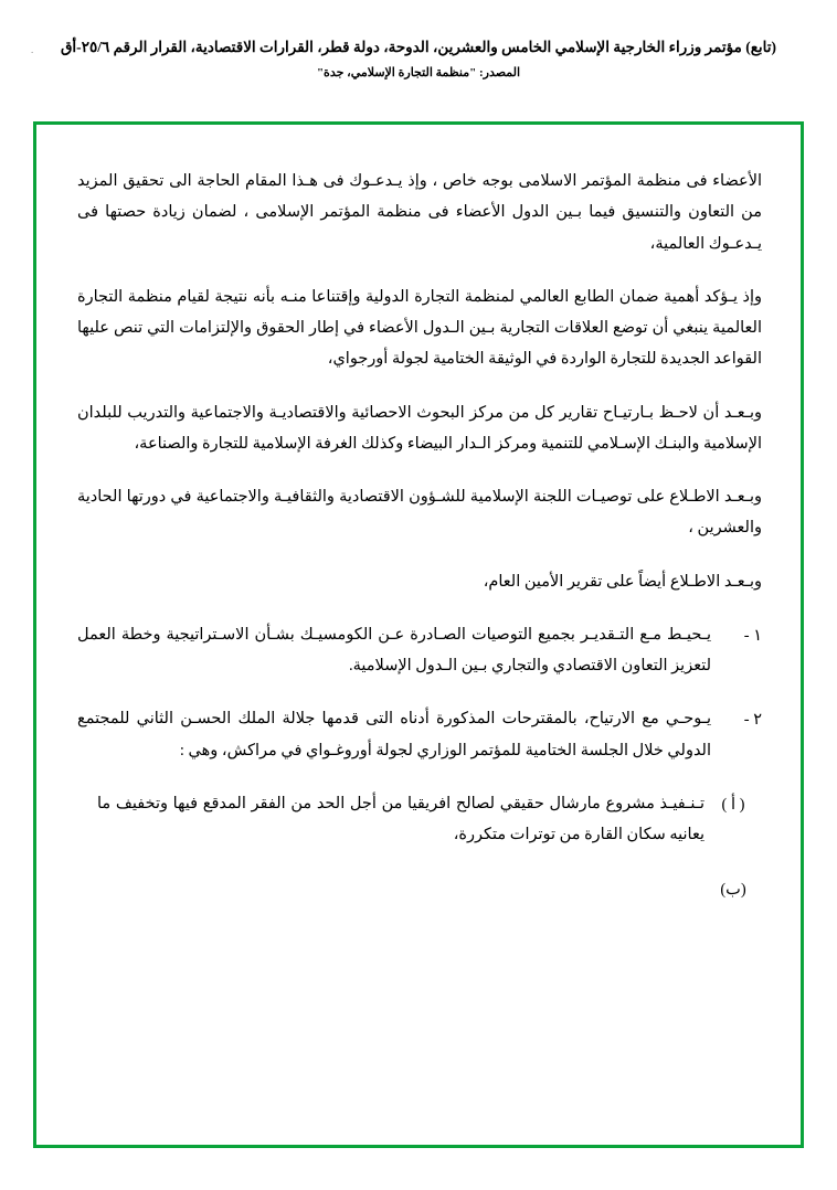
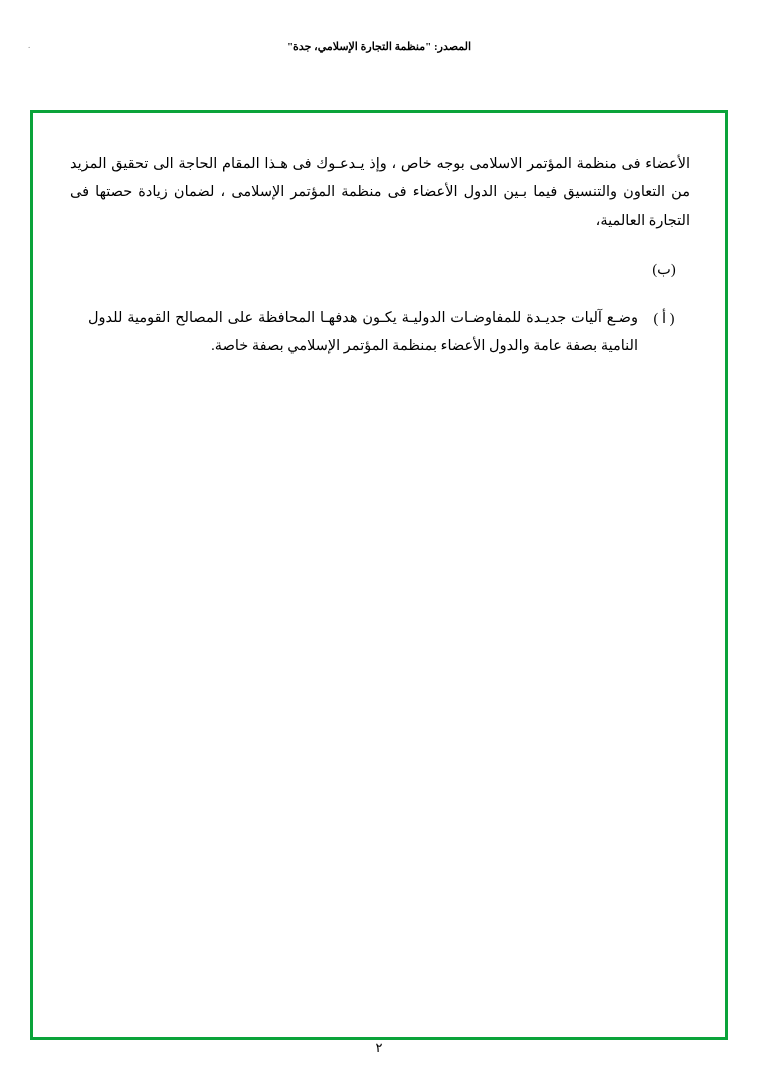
  .
- (تابع) مؤتمر وزراء الخارجية الإسلامي الخامس والعشرين، الدوحة، دولة قطر، القرارات الاقتصادية، القرار الرقم ٢٥/٦-أق
  المصدر: "منظمة التجارة الإسلامي، جدة"
- الأعضاء فى منظمة المؤتمر الاسلامى بوجه خاص ، وإذ يـدعـوك فى هـذا المقام الحاجة الى تحقيق المزيد من التعاون والتنسيق فيما بـين الدول الأعضاء فى منظمة المؤتمر الإسلامى ، لضمان زيادة حصتها فى يـدعـوك العالمية،
+ الأعضاء فى منظمة المؤتمر الاسلامى بوجه خاص ، وإذ يـدعـوك فى هـذا المقام الحاجة الى تحقيق المزيد من التعاون والتنسيق فيما بـين الدول الأعضاء فى منظمة المؤتمر الإسلامى ، لضمان زيادة حصتها فى التجارة العالمية،
- وإذ يـؤكد أهمية ضمان الطابع العالمي لمنظمة التجارة الدولية وإقتناعا منـه بأنه نتيجة لقيام منظمة التجارة العالمية ينبغي أن توضع العلاقات التجارية بـين الـدول الأعضاء في إطار الحقوق والإلتزامات التي تنص عليها القواعد الجديدة للتجارة الواردة في الوثيقة الختامية لجولة أورجواي،
- وبـعـد أن لاحـظ بـارتيـاح تقارير كل من مركز البحوث الاحصائية والاقتصاديـة والاجتماعية والتدريب للبلدان الإسلامية والبنـك الإسـلامي للتنمية ومركز الـدار البيضاء وكذلك الغرفة الإسلامية للتجارة والصناعة،
- وبـعـد الاطـلاع على توصيـات اللجنة الإسلامية للشـؤون الاقتصادية والثقافيـة والاجتماعية في دورتها الحادية والعشرين ،
- وبـعـد الاطـلاع أيضاً على تقرير الأمين العام،
- ١ -
- يـحيـط مـع التـقديـر بجميع التوصيات الصـادرة عـن الكومسيـك بشـأن الاسـتراتيجية وخطة العمل لتعزيز التعاون الاقتصادي والتجاري بـين الـدول الإسلامية.
- ٢ -
- يـوحـي مع الارتياح، بالمقترحات المذكورة أدناه التى قدمها جلالة الملك الحسـن الثاني للمجتمع الدولي خلال الجلسة الختامية للمؤتمر الوزاري لجولة أوروغـواي في مراكش، وهي :
- ( أ )
+ (ب)
- تـنـفيـذ مشروع مارشال حقيقي لصالح افريقيا من أجل الحد من الفقر المدقع فيها وتخفيف ما يعانيه سكان القارة من توترات متكررة،
- (ب)
+ ( أ )
+ وضـع آليات جديـدة للمفاوضـات الدوليـة يكـون هدفهـا المحافظة على المصالح القومية للدول النامية بصفة عامة والدول الأعضاء بمنظمة المؤتمر الإسلامي بصفة خاصة.
+ ٢
